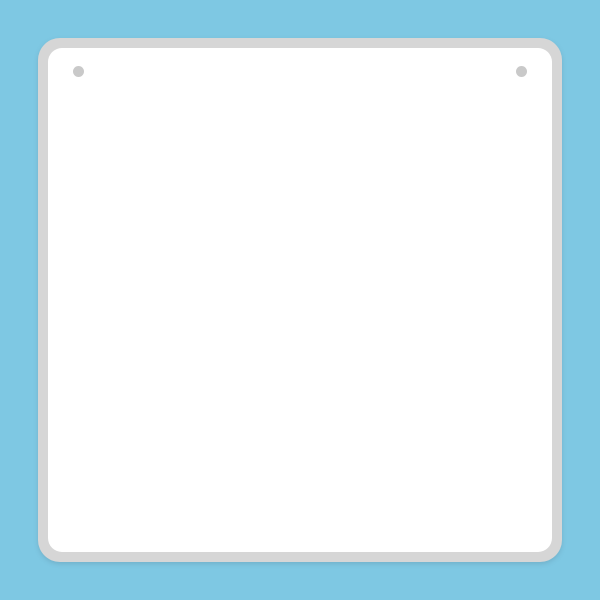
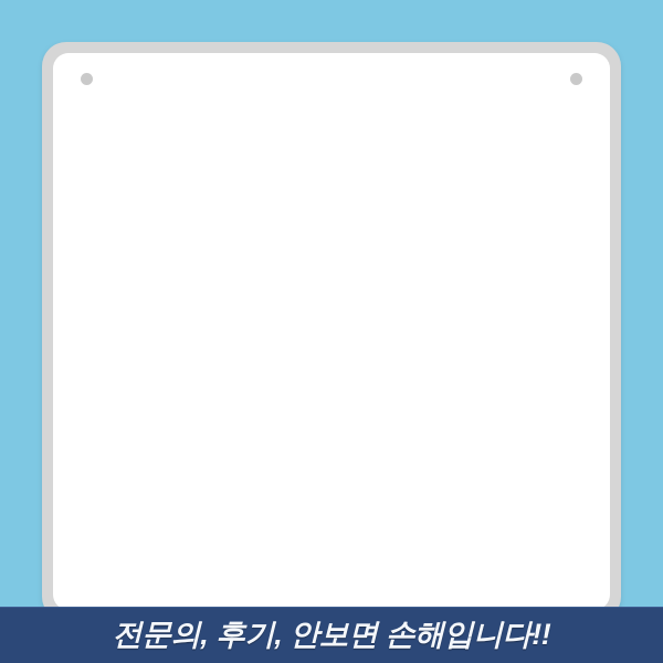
+ 전문의, 후기, 안보면 손해입니다!!
